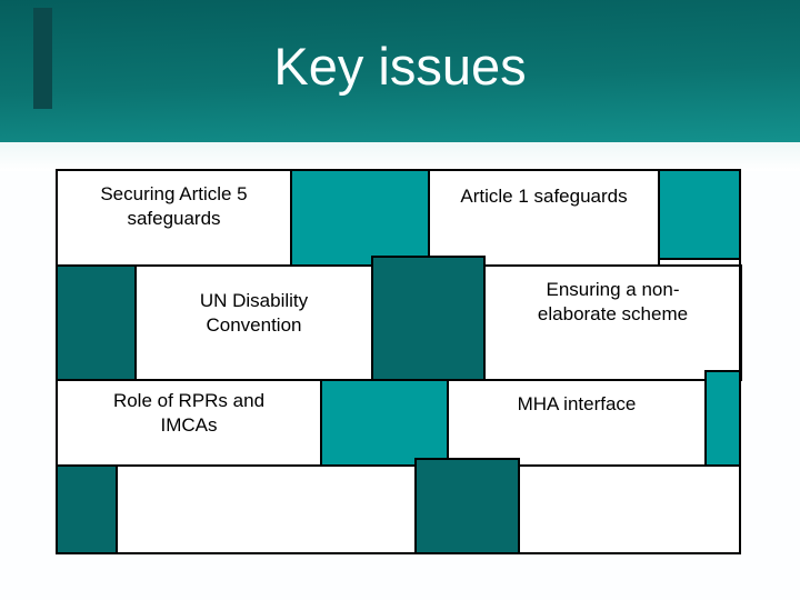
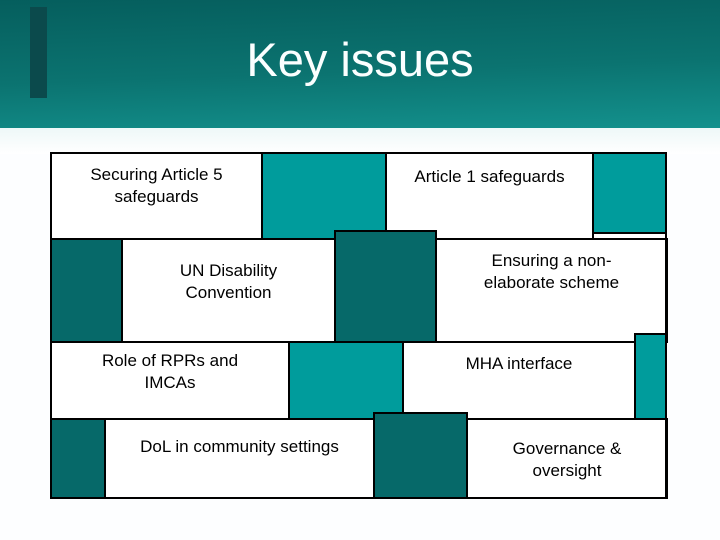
  Key issues
  Securing Article 5
  safeguards
  Article 1 safeguards
  UN Disability
  Convention
  Ensuring a non-
  elaborate scheme
  Role of RPRs and
  IMCAs
  MHA interface
+ DoL in community settings
+ Governance &
+ oversight
